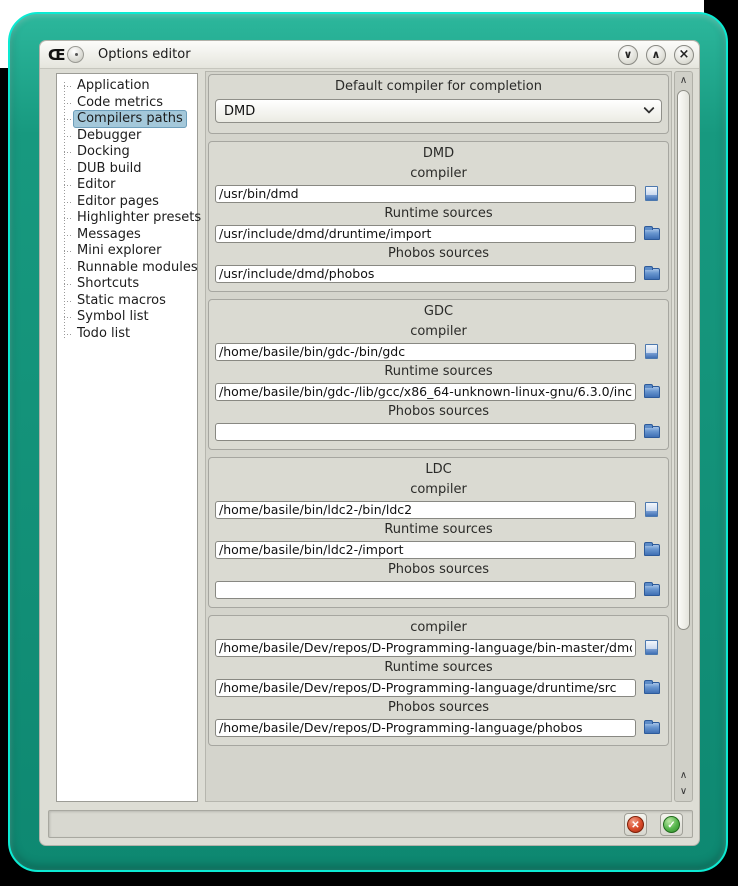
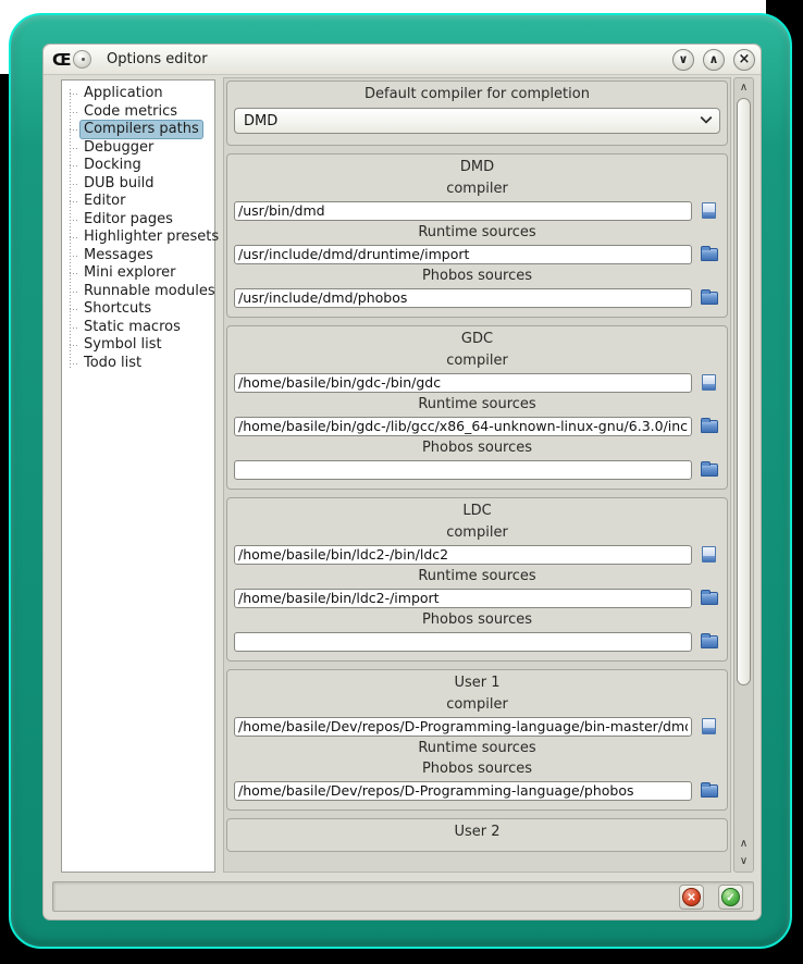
  Œ
  Options editor
  ∨
  ∧
  ×
  Application
  Code metrics
  Compilers paths
  Debugger
  Docking
  DUB build
  Editor
  Editor pages
  Highlighter presets
  Messages
  Mini explorer
  Runnable modules
  Shortcuts
  Static macros
  Symbol list
  Todo list
  Default compiler for completion
  DMD
  DMD
  compiler
  /usr/bin/dmd
  Runtime sources
  /usr/include/dmd/druntime/import
  Phobos sources
  /usr/include/dmd/phobos
  GDC
  compiler
  /home/basile/bin/gdc-/bin/gdc
  Runtime sources
  /home/basile/bin/gdc-/lib/gcc/x86_64-unknown-linux-gnu/6.3.0/inc
  Phobos sources
  LDC
  compiler
  /home/basile/bin/ldc2-/bin/ldc2
  Runtime sources
  /home/basile/bin/ldc2-/import
  Phobos sources
+ User 1
  compiler
  /home/basile/Dev/repos/D-Programming-language/bin-master/dm
  Runtime sources
- /home/basile/Dev/repos/D-Programming-language/druntime/src
  Phobos sources
  /home/basile/Dev/repos/D-Programming-language/phobos
+ User 2
  ∧
  ∧
  ∨
  ✕
  ✓
